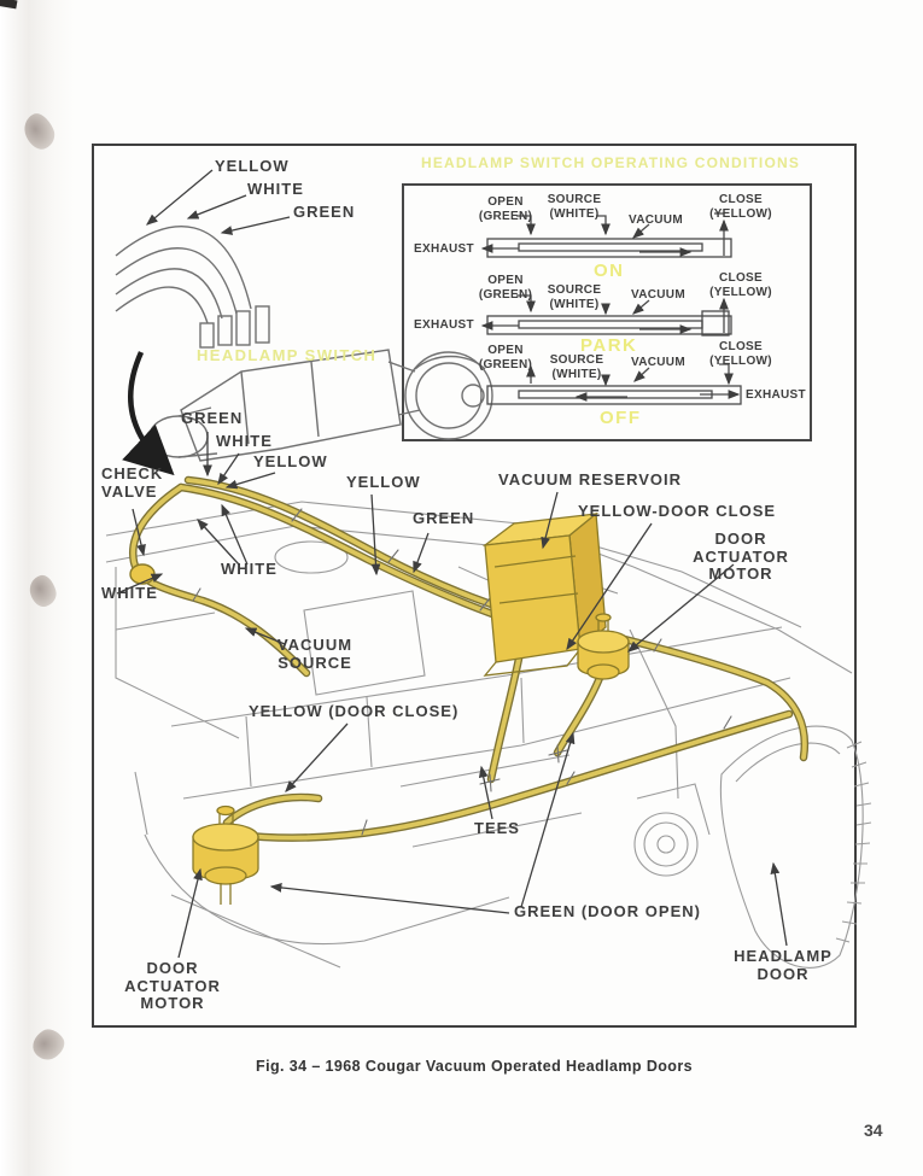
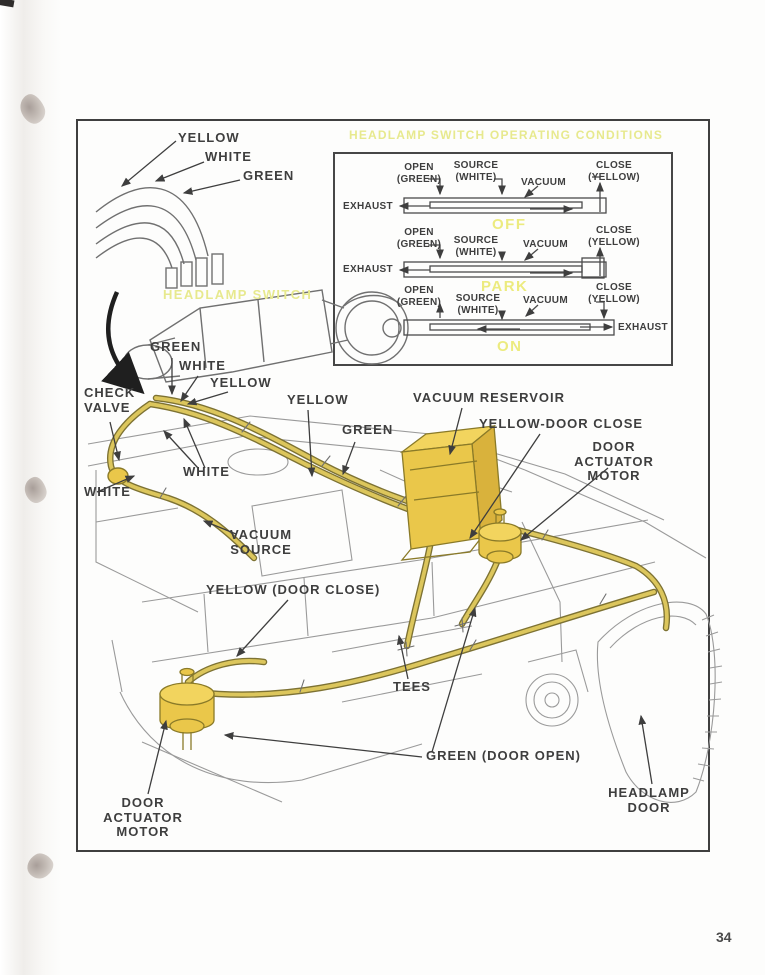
  HEADLAMP SWITCH OPERATING CONDITIONS
  YELLOW
  WHITE
  GREEN
  HEADLAMP SWITCH
  OPEN
  (GREEN)
  SOURCE
  (WHITE)
  VACUUM
  CLOSE
  (YELLOW)
  EXHAUST
- ON
+ OFF
  OPEN
  (GREEN)
  SOURCE
  (WHITE)
  VACUUM
  CLOSE
  (YELLOW)
  EXHAUST
  PARK
  OPEN
  (GREEN)
  SOURCE
  (WHITE)
  VACUUM
  CLOSE
  (YELLOW)
  EXHAUST
- OFF
+ ON
  GREEN
  WHITE
  YELLOW
  CHECK
  VALVE
  YELLOW
  GREEN
  VACUUM RESERVOIR
  YELLOW-DOOR CLOSE
  DOOR
  ACTUATOR
  MOTOR
  WHITE
  WHITE
  VACUUM
  SOURCE
  YELLOW (DOOR CLOSE)
  TEES
  GREEN (DOOR OPEN)
  DOOR
  ACTUATOR
  MOTOR
  HEADLAMP
  DOOR
- Fig. 34 – 1968 Cougar Vacuum Operated Headlamp Doors
  34
